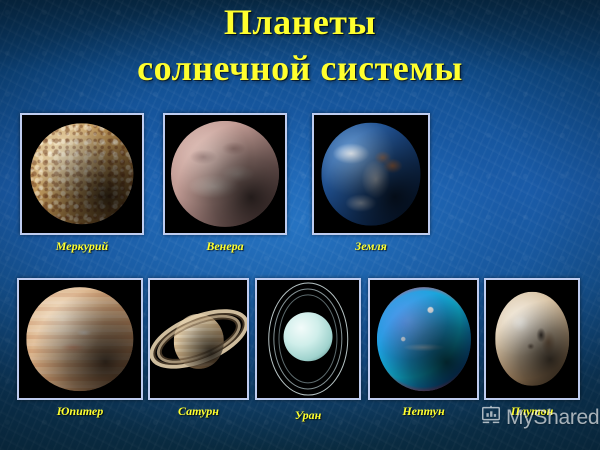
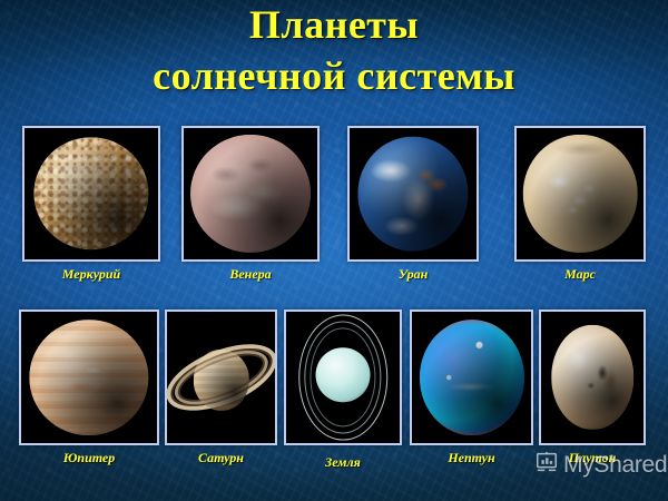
  Планеты
  солнечной системы
  Меркурий
  Венера
- Земля
+ Уран
+ Марс
  Юпитер
  Сатурн
- Уран
+ Земля
  Нептун
  Плутон
  MyShared
